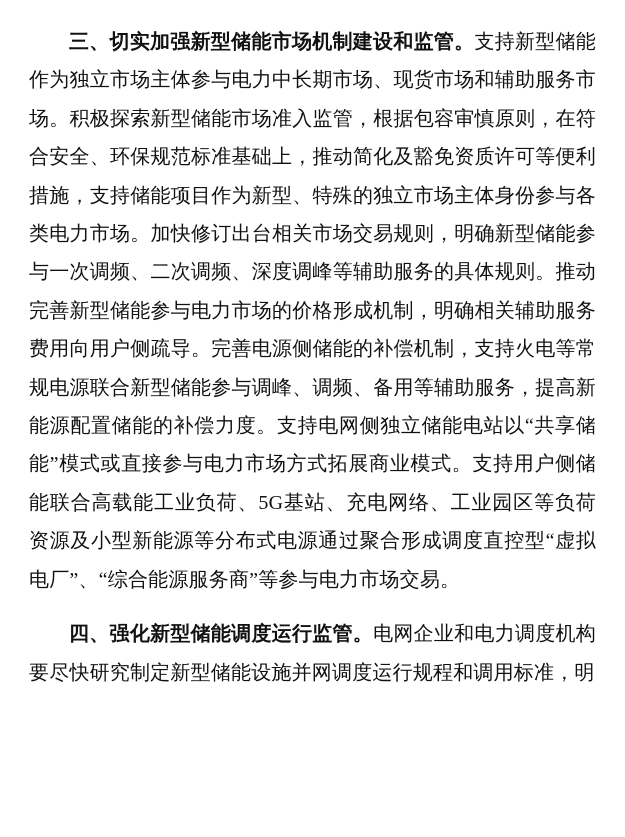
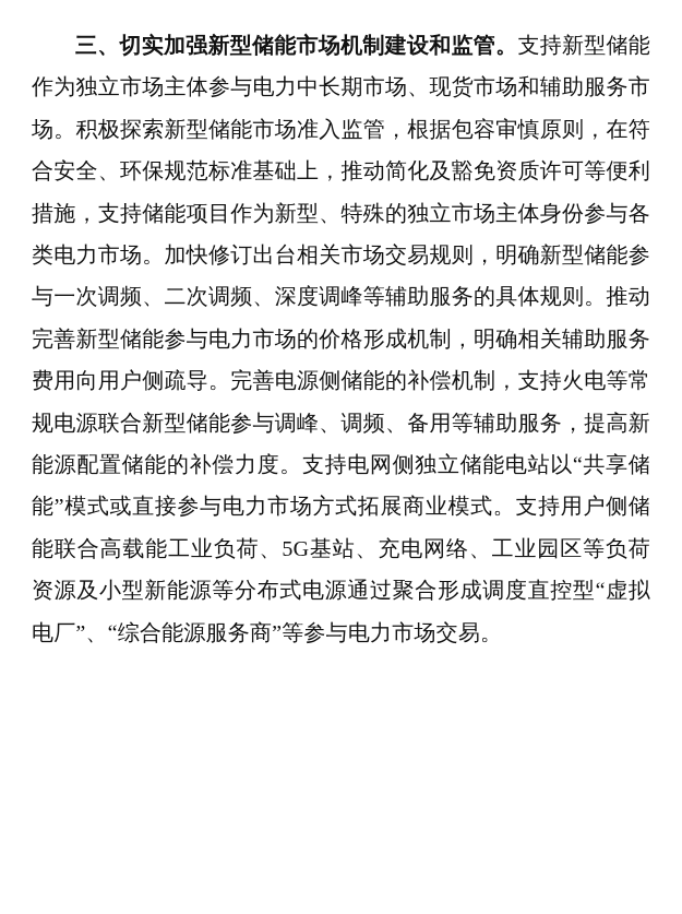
  三、切实加强新型储能市场机制建设和监管。支持新型储能作为独立市场主体参与电力中长期市场、现货市场和辅助服务市场。积极探索新型储能市场准入监管，根据包容审慎原则，在符合安全、环保规范标准基础上，推动简化及豁免资质许可等便利措施，支持储能项目作为新型、特殊的独立市场主体身份参与各类电力市场。加快修订出台相关市场交易规则，明确新型储能参与一次调频、二次调频、深度调峰等辅助服务的具体规则。推动完善新型储能参与电力市场的价格形成机制，明确相关辅助服务费用向用户侧疏导。完善电源侧储能的补偿机制，支持火电等常规电源联合新型储能参与调峰、调频、备用等辅助服务，提高新能源配置储能的补偿力度。支持电网侧独立储能电站以“共享储能”模式或直接参与电力市场方式拓展商业模式。支持用户侧储能联合高载能工业负荷、5G基站、充电网络、工业园区等负荷资源及小型新能源等分布式电源通过聚合形成调度直控型“虚拟电厂”、“综合能源服务商”等参与电力市场交易。
- 四、强化新型储能调度运行监管。电网企业和电力调度机构要尽快研究制定新型储能设施并网调度运行规程和调用标准，明
